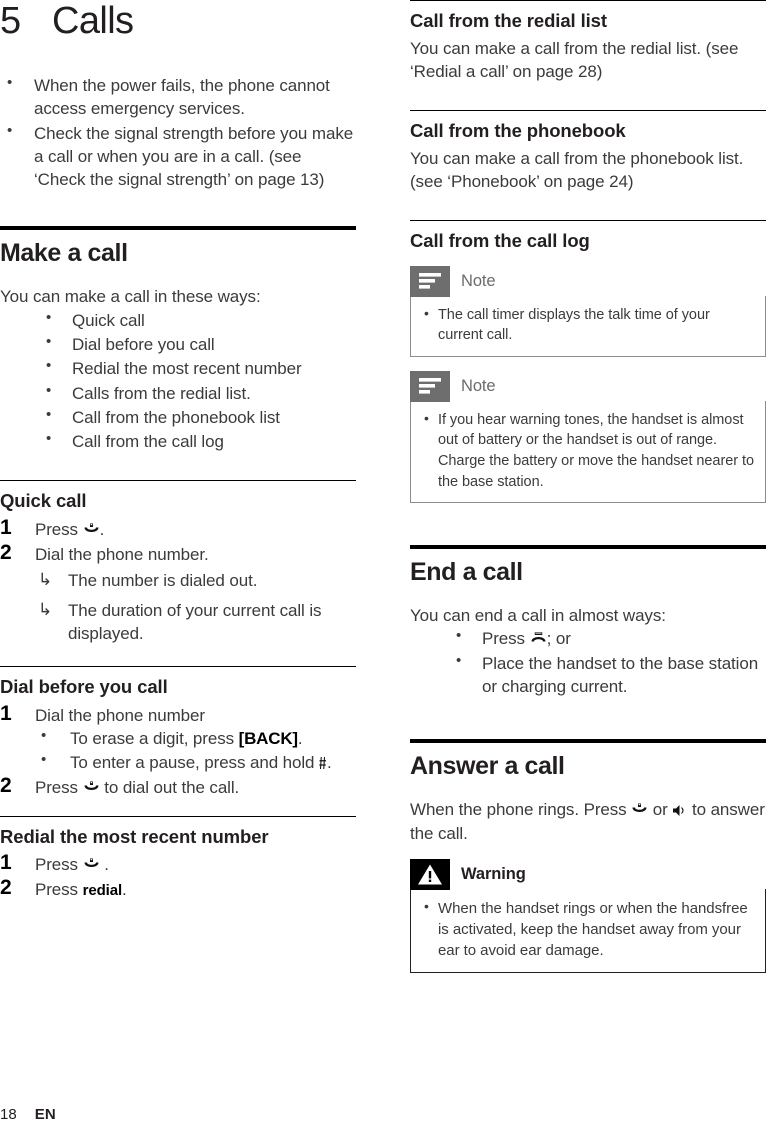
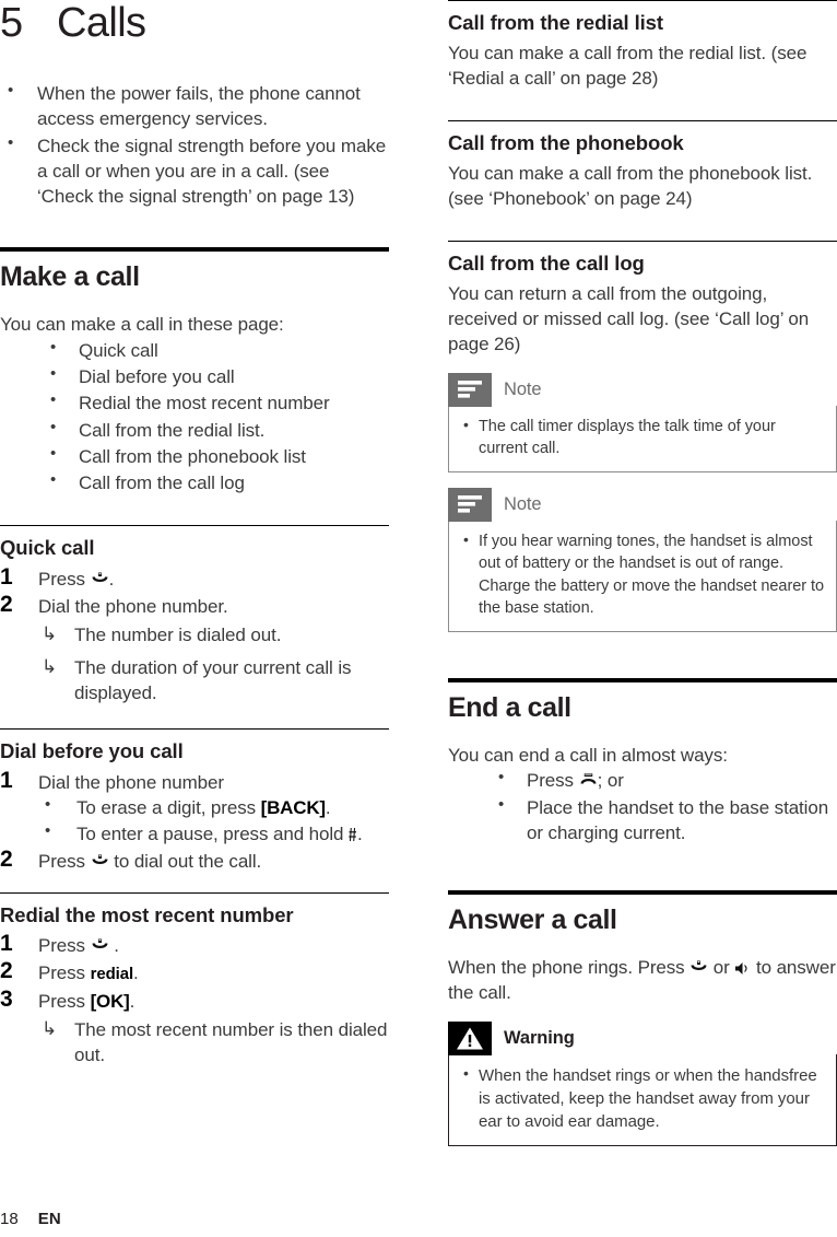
  5
  Calls
  When the power fails, the phone cannot access emergency services.
  Check the signal strength before you make a call or when you are in a call. (see ‘Check the signal strength’ on page 13)
  Make a call
- You can make a call in these ways:
+ You can make a call in these page:
  Quick call
  Dial before you call
  Redial the most recent number
- Calls from the redial list.
+ Call from the redial list.
  Call from the phonebook list
  Call from the call log
  Quick call
  1
  Press .
  2
  Dial the phone number.
  The number is dialed out.
  The duration of your current call is displayed.
  Dial before you call
  1
  Dial the phone number
  To erase a digit, press [BACK].
  To enter a pause, press and hold .
  2
  Press to dial out the call.
  Redial the most recent number
  1
  Press .
  2
  Press redial.
+ 3
+ Press [OK].
+ The most recent number is then dialed out.
  Call from the redial list
  You can make a call from the redial list. (see ‘Redial a call’ on page 28)
  Call from the phonebook
  You can make a call from the phonebook list. (see ‘Phonebook’ on page 24)
  Call from the call log
+ You can return a call from the outgoing, received or missed call log. (see ‘Call log’ on page 26)
  Note
  The call timer displays the talk time of your current call.
  Note
  If you hear warning tones, the handset is almost out of battery or the handset is out of range. Charge the battery or move the handset nearer to the base station.
  End a call
  You can end a call in almost ways:
  Press ; or
  Place the handset to the base station or charging current.
  Answer a call
  When the phone rings. Press or to answer the call.
  Warning
  When the handset rings or when the handsfree is activated, keep the handset away from your ear to avoid ear damage.
  18
  EN
